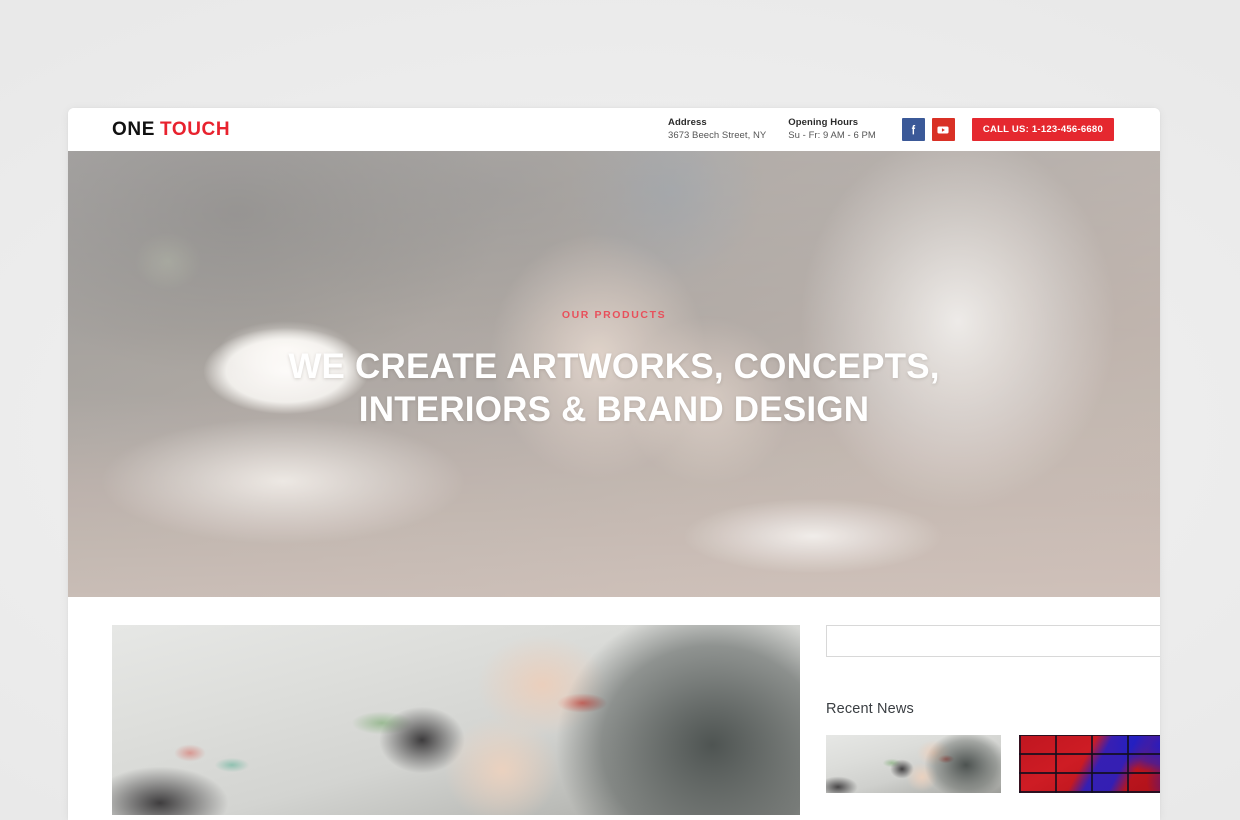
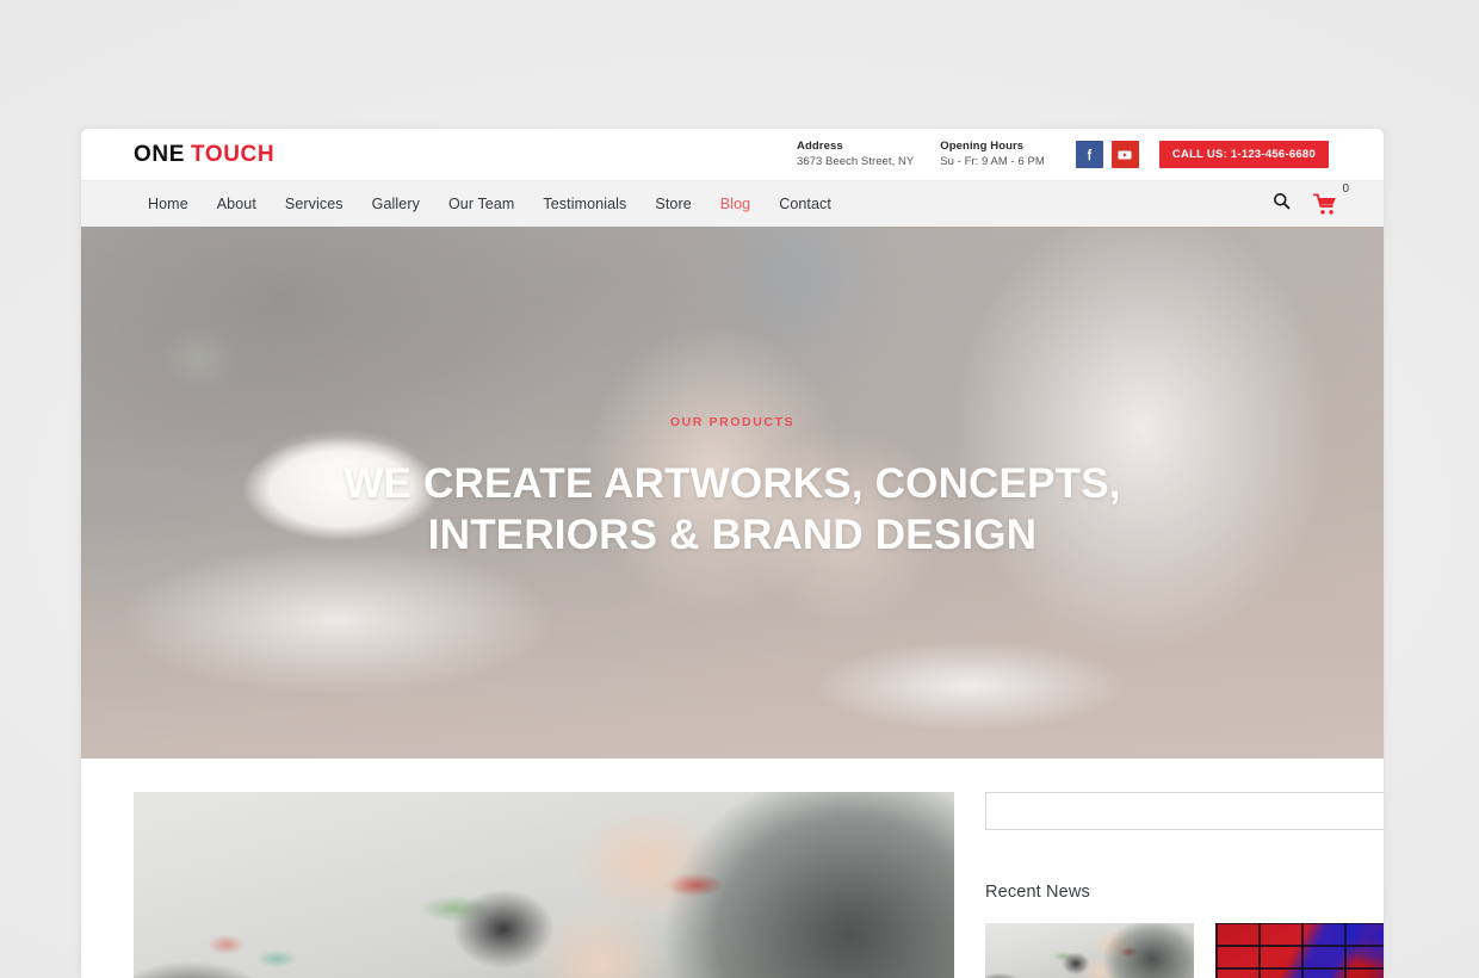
  ONE TOUCH
  Address
  3673 Beech Street, NY
  Opening Hours
  Su - Fr: 9 AM - 6 PM
  CALL US: 1-123-456-6680
+ Home
+ About
+ Services
+ Gallery
+ Our Team
+ Testimonials
+ Store
+ Blog
+ Contact
+ 0
  OUR PRODUCTS
  WE CREATE ARTWORKS, CONCEPTS,
  INTERIORS & BRAND DESIGN
  Recent News
